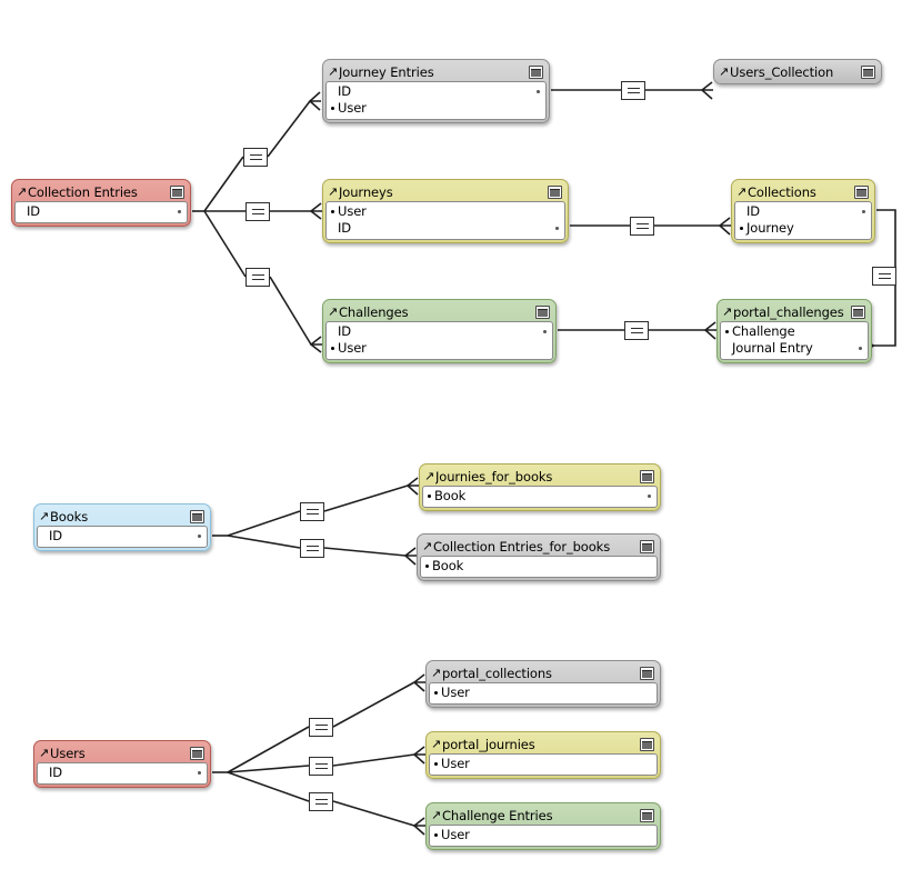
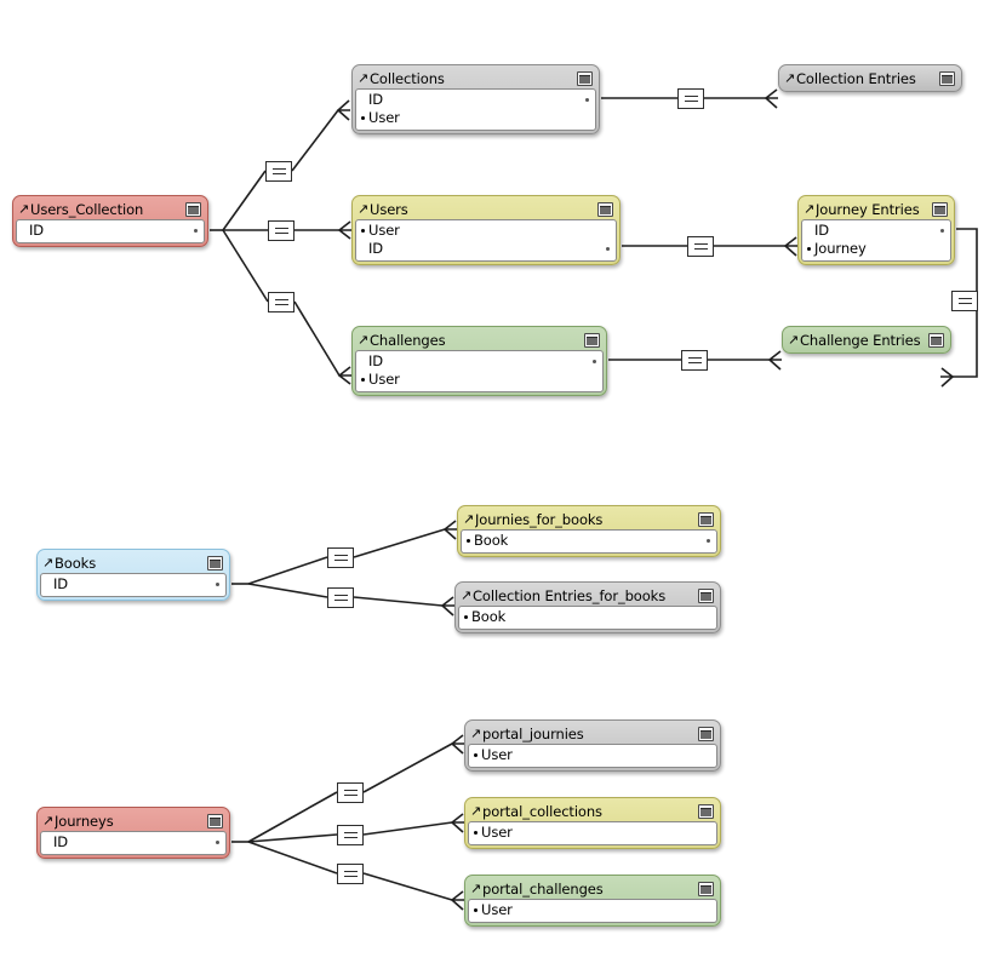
  ↗
- Collection Entries
+ Users_Collection
  ID
  ↗
- Journey Entries
+ Collections
  ID
  User
  ↗
- Users_Collection
+ Collection Entries
  ↗
- Journeys
+ Users
  User
  ID
  ↗
- Collections
+ Journey Entries
  ID
  Journey
  ↗
  Challenges
  ID
  User
  ↗
- portal_challenges
+ Challenge Entries
- Challenge
- Journal Entry
  ↗
  Books
  ID
  ↗
  Journies_for_books
  Book
  ↗
  Collection Entries_for_books
  Book
  ↗
- Users
+ Journeys
  ID
  ↗
- portal_collections
+ portal_journies
  User
  ↗
- portal_journies
+ portal_collections
  User
  ↗
- Challenge Entries
+ portal_challenges
  User
